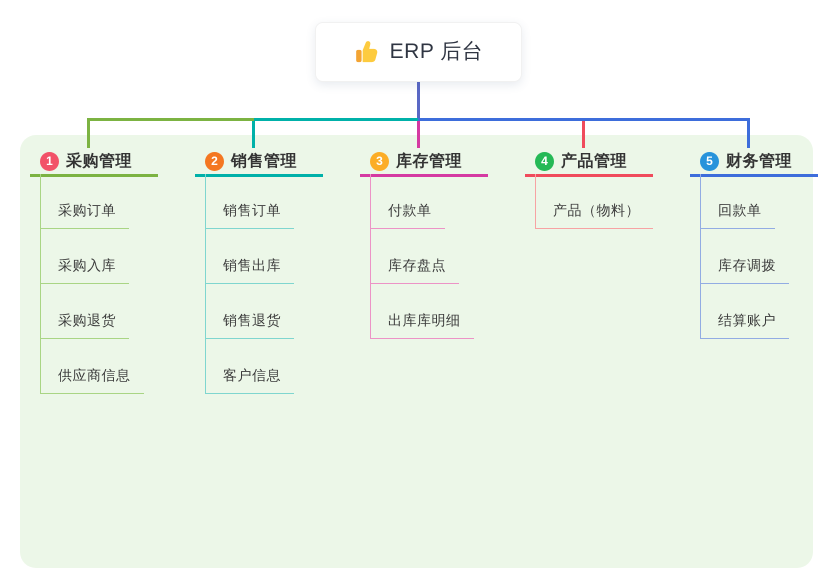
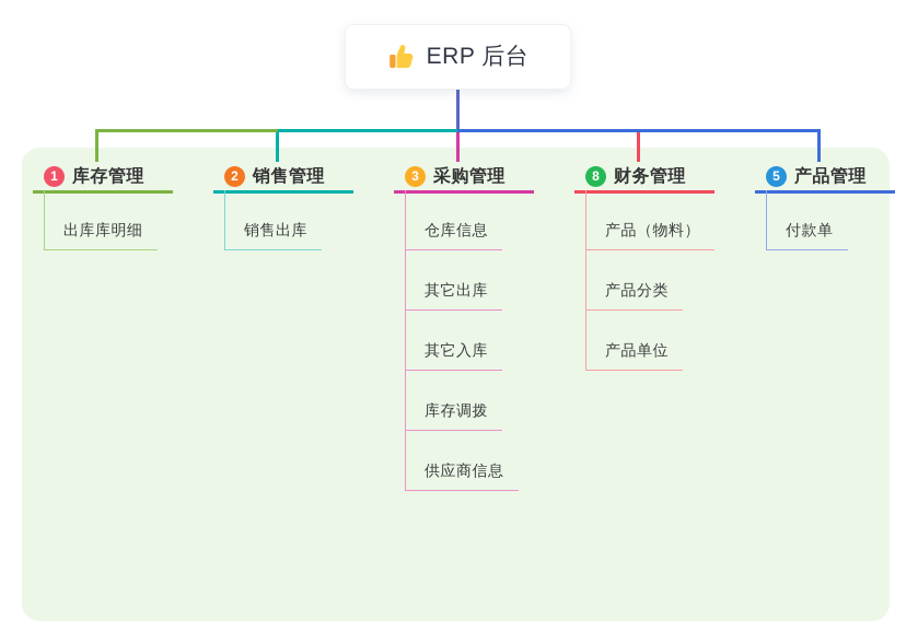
  ERP 后台
  1
- 采购管理
+ 库存管理
- 采购订单
- 采购入库
- 采购退货
- 供应商信息
+ 出库库明细
  2
  销售管理
- 销售订单
  销售出库
- 销售退货
- 客户信息
  3
- 库存管理
+ 采购管理
+ 仓库信息
+ 其它出库
+ 其它入库
- 付款单
+ 库存调拨
- 库存盘点
- 出库库明细
+ 供应商信息
- 4
+ 8
- 产品管理
+ 财务管理
  产品（物料）
+ 产品分类
+ 产品单位
  5
- 财务管理
+ 产品管理
- 回款单
- 库存调拨
+ 付款单
- 结算账户
